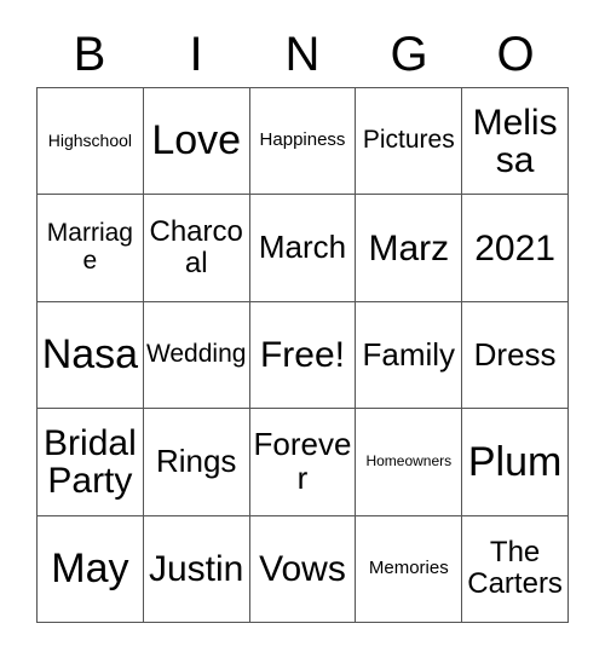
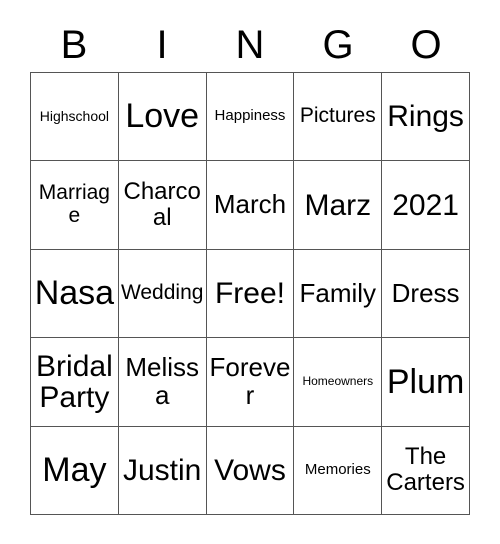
  B
  I
  N
  G
  O
  Highschool
  Love
  Happiness
  Pictures
- Melissa
+ Rings
  Marriage
  Charcoal
  March
  Marz
  2021
  Nasa
  Wedding
  Free!
  Family
  Dress
  Bridal Party
- Rings
+ Melissa
  Forever
  Homeowners
  Plum
  May
  Justin
  Vows
  Memories
  The Carters
